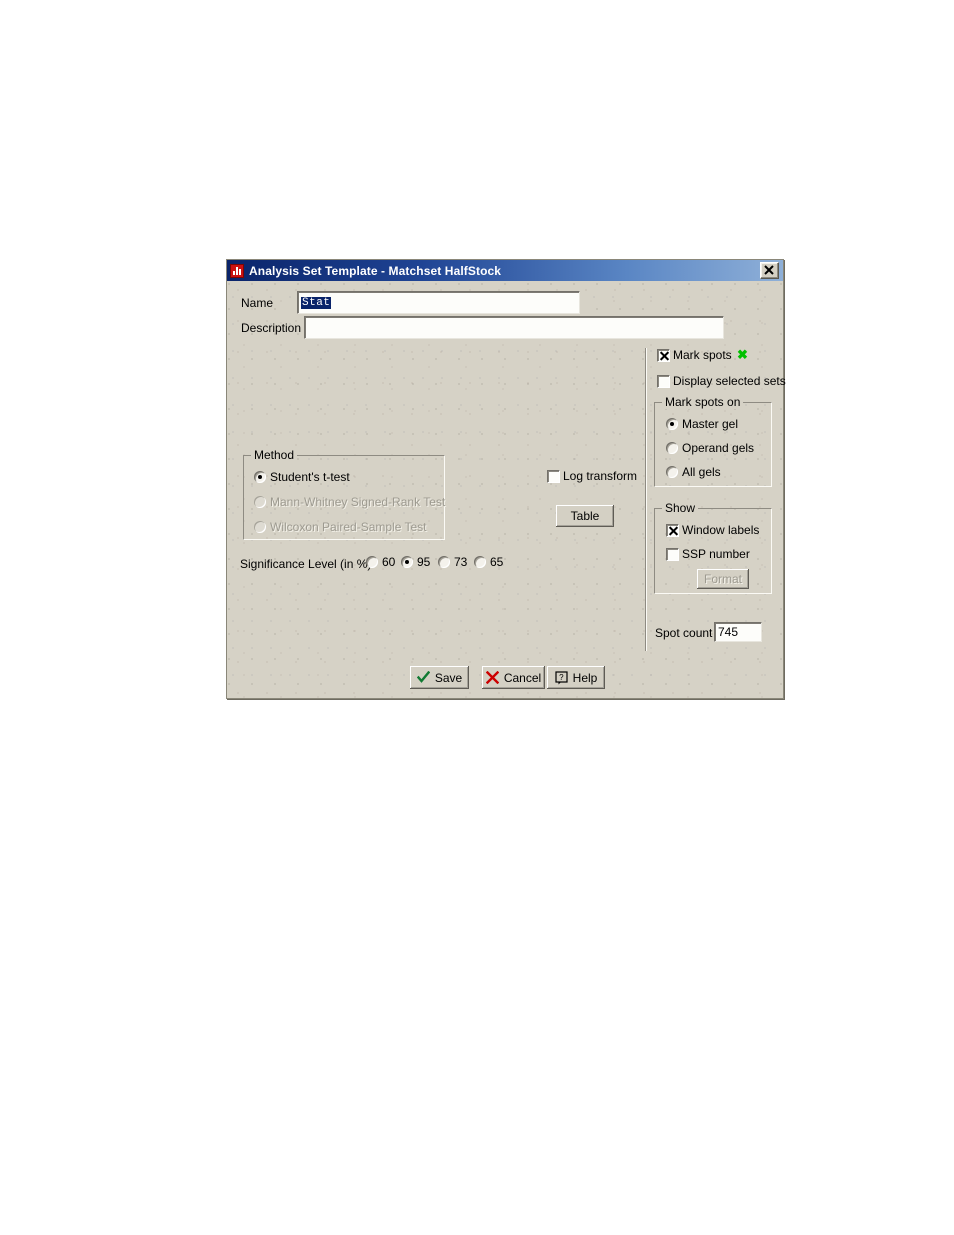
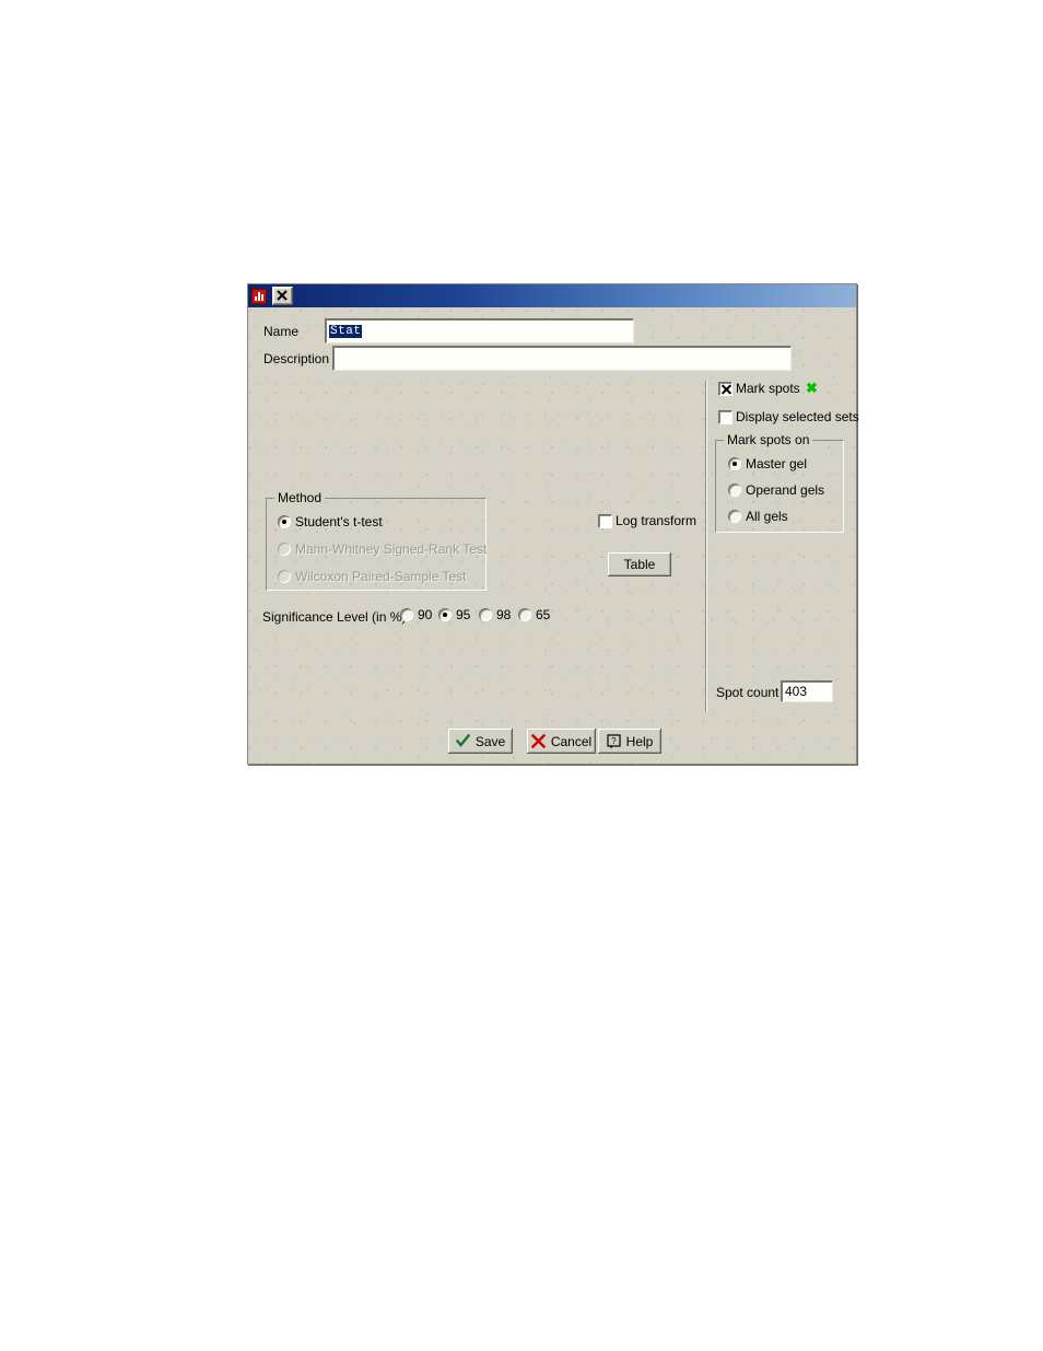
- Analysis Set Template - Matchset HalfStock
  Name
  Stat
  Description
  Method
  Student's t-test
  Mann-Whitney Signed-Rank Test
  Wilcoxon Paired-Sample Test
  Log transform
  Table
  Significance Level (in %
- 60
+ 90
  95
- 73
+ 98
  65
  Mark spots
  ✖
  Display selected sets
  Mark spots on
  Master gel
  Operand gels
  All gels
- Show
- Window labels
- SSP number
- Format
  Spot count
- 745
+ 403
  Save
  Cancel
  ?
  Help
